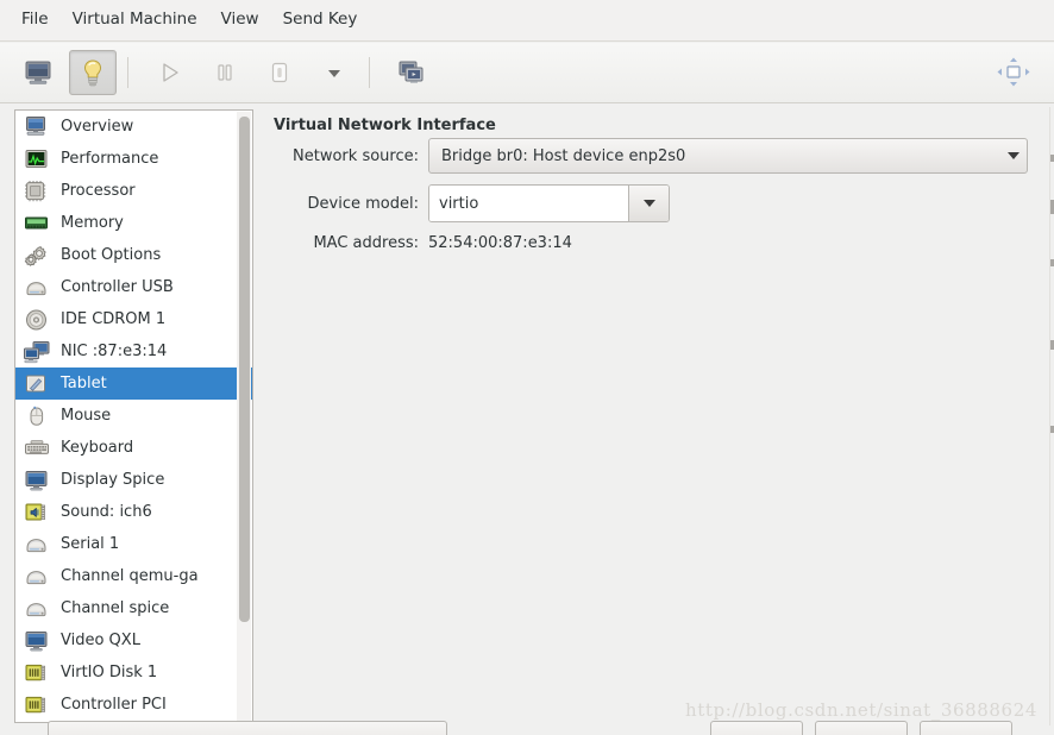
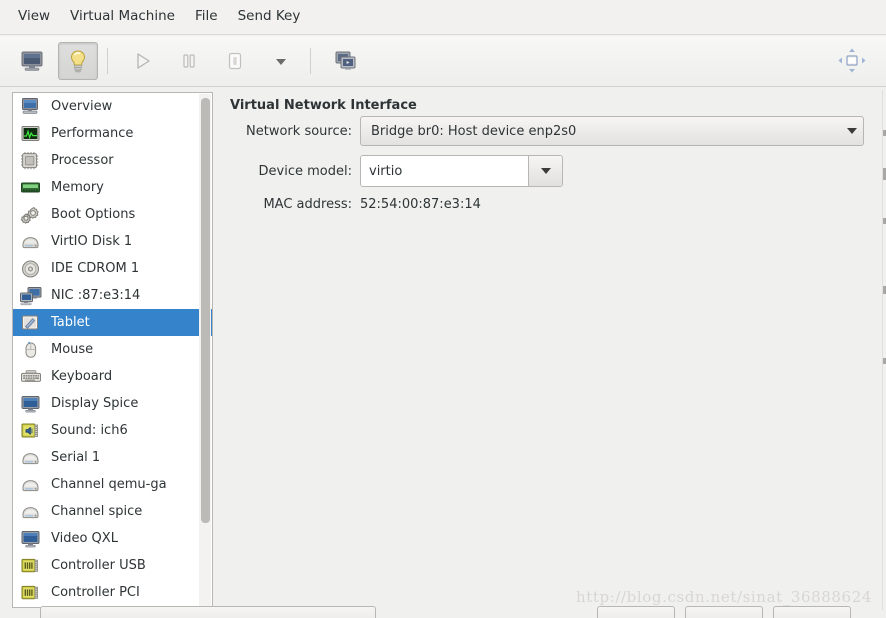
- File
+ View
  Virtual Machine
- View
+ File
  Send Key
  Overview
  Performance
  Processor
  Memory
  Boot Options
- Controller USB
+ VirtIO Disk 1
  IDE CDROM 1
  NIC :87:e3:14
  Tablet
  Mouse
  Keyboard
  Display Spice
  Sound: ich6
  Serial 1
  Channel qemu-ga
  Channel spice
  Video QXL
- VirtIO Disk 1
+ Controller USB
  Controller PCI
  Virtual Network Interface
  Network source:
  Bridge br0: Host device enp2s0
  Device model:
  virtio
  MAC address:
  52:54:00:87:e3:14
  http://blog.csdn.net/sinat_36888624
